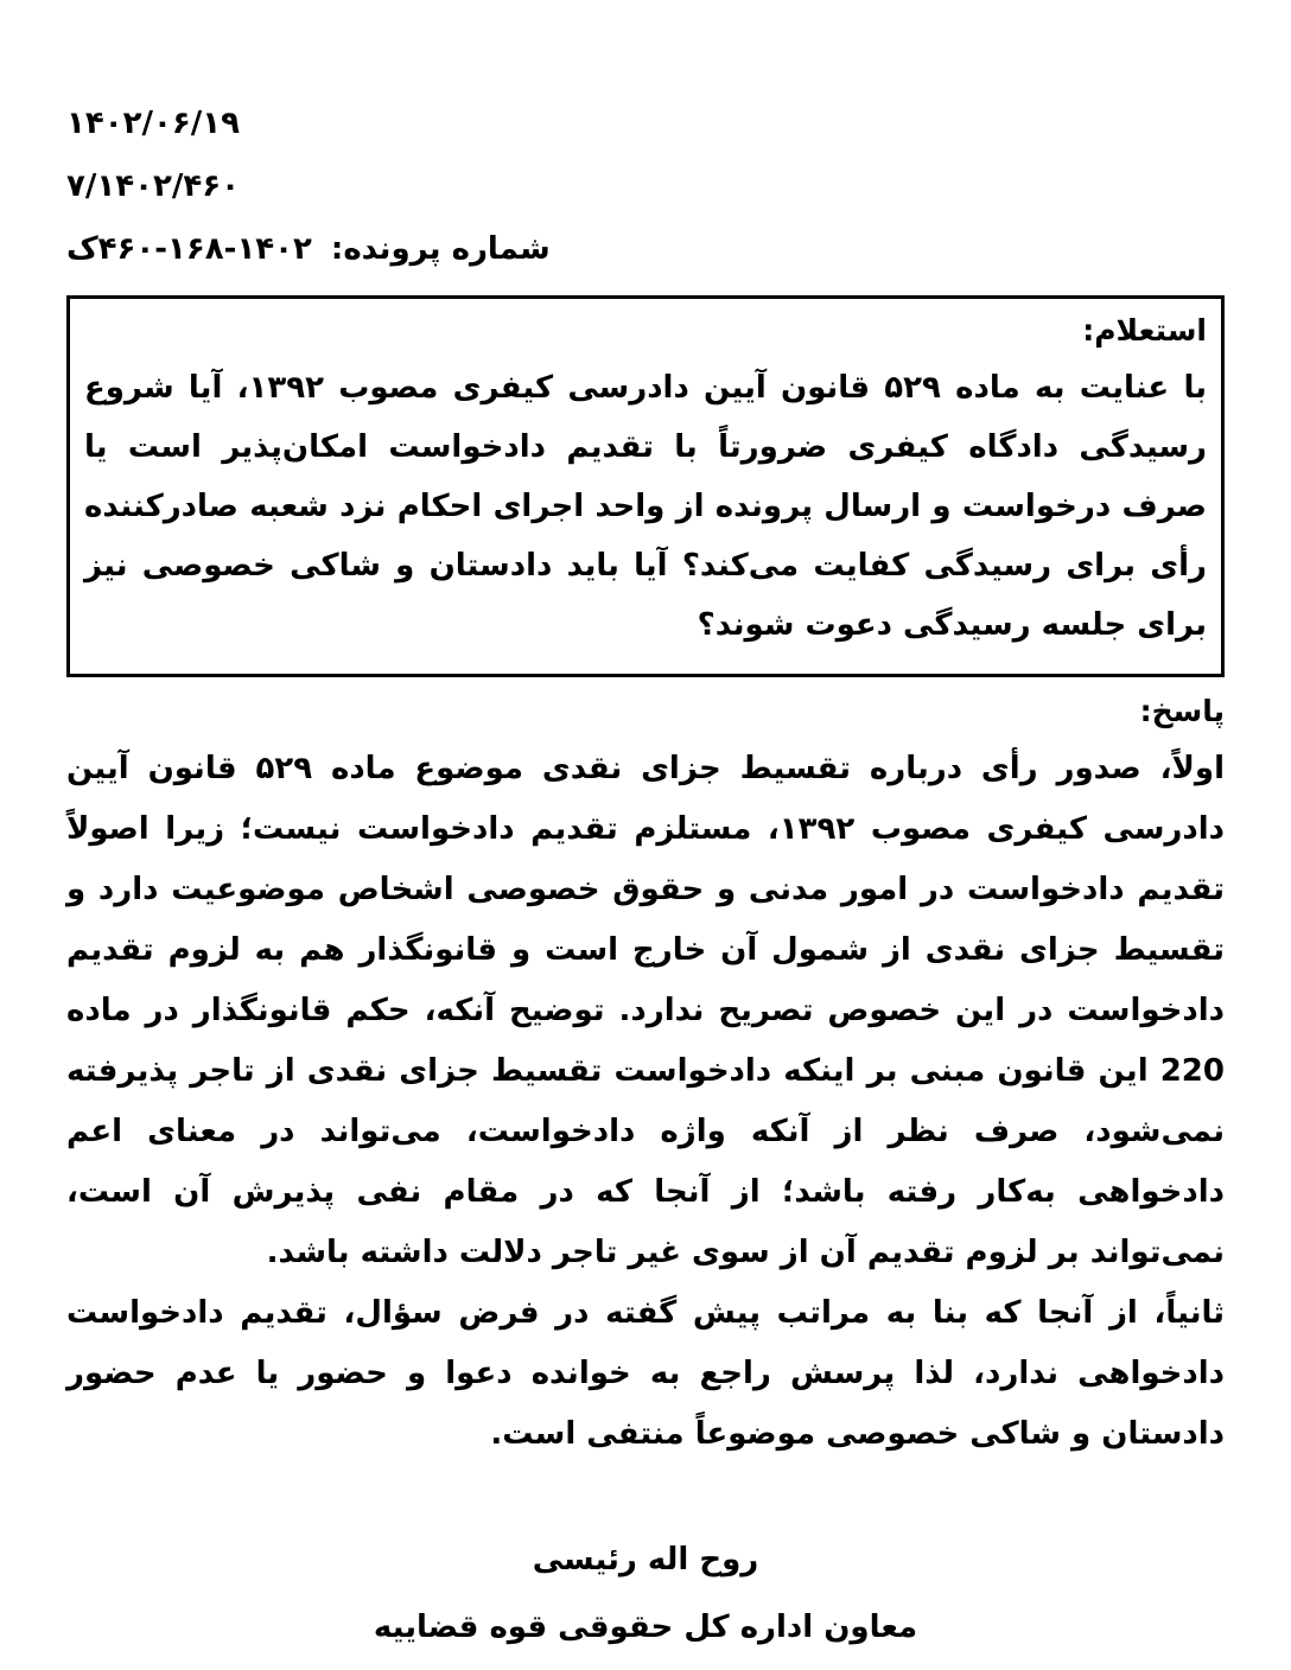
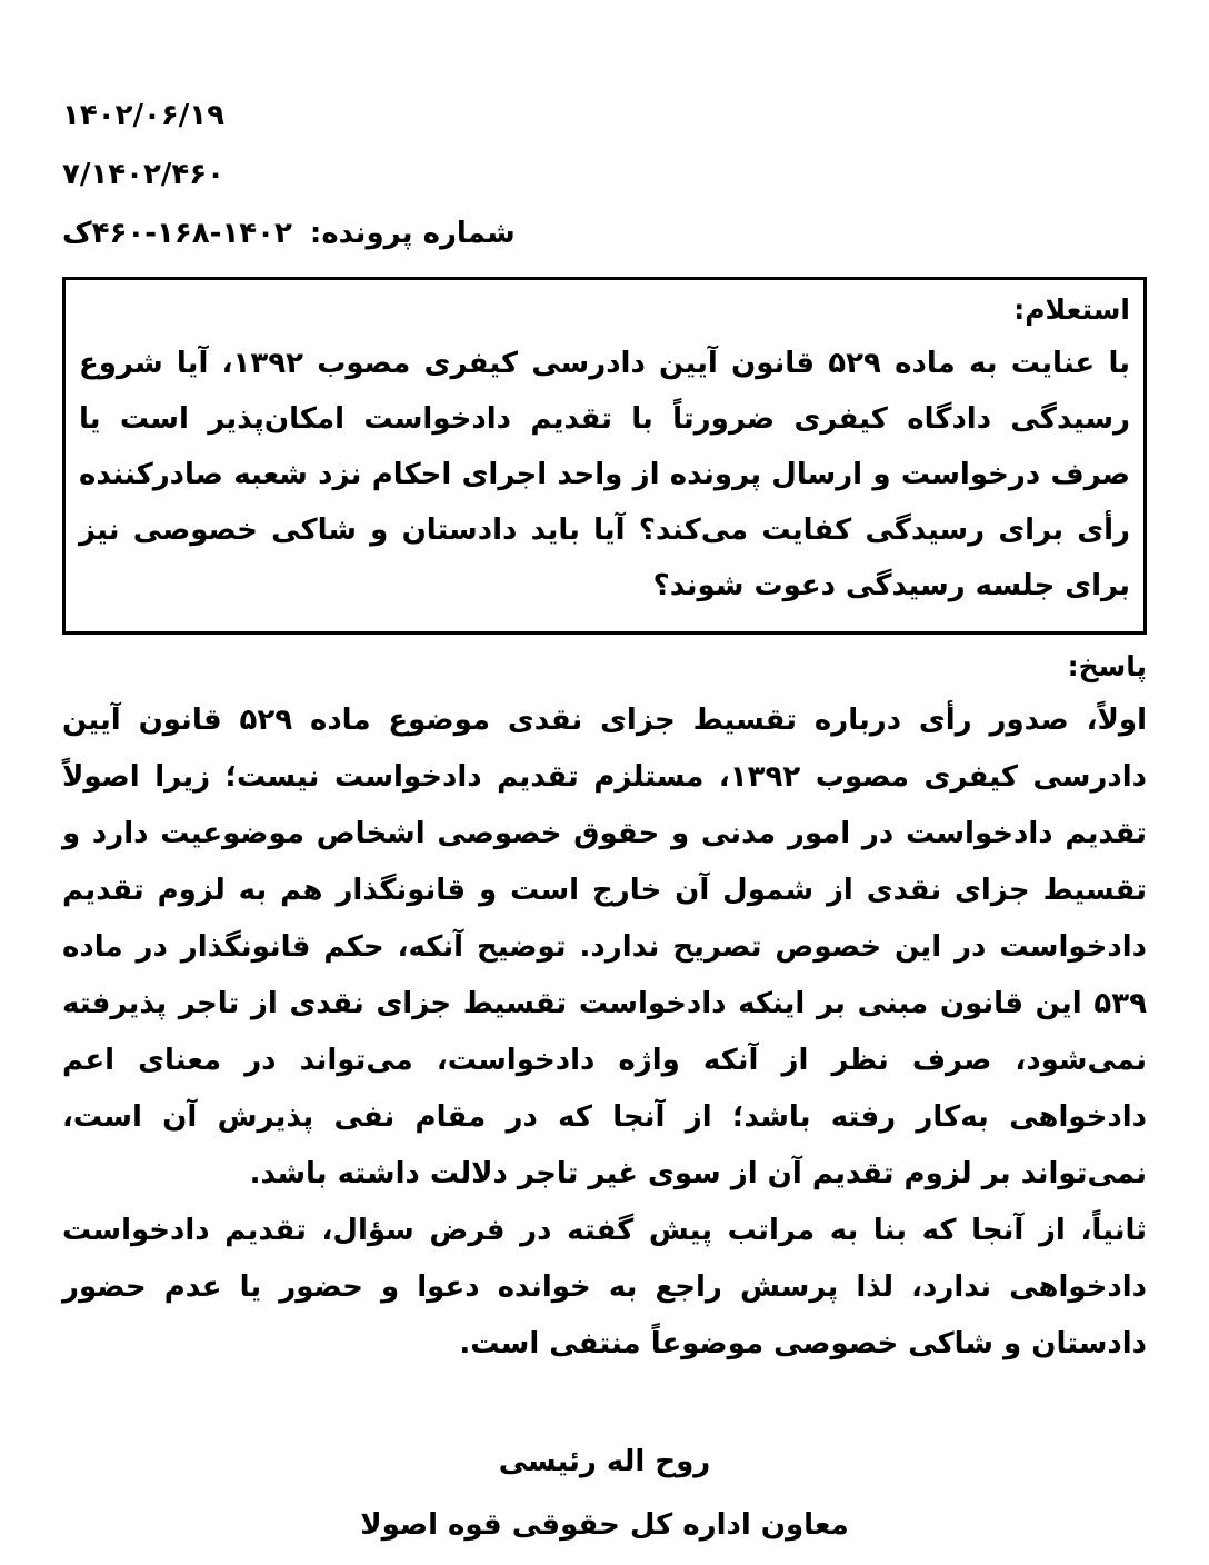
  ۱۴۰۲/۰۶/۱۹
  ۷/۱۴۰۲/۴۶۰
  شماره پرونده:۱۴۰۲-۱۶۸-۴۶۰ک
  استعلام:
  با عنایت به ماده ۵۲۹ قانون آیین دادرسی کیفری مصوب ۱۳۹۲، آیا شروع رسیدگی دادگاه کیفری ضرورتاً با تقدیم دادخواست امکان‌پذیر است یا صرف درخواست و ارسال پرونده از واحد اجرای احکام نزد شعبه صادرکننده رأی برای رسیدگی کفایت می‌کند؟ آیا باید دادستان و شاکی خصوصی نیز برای جلسه رسیدگی دعوت شوند؟
  پاسخ:
- اولاً، صدور رأی درباره تقسیط جزای نقدی موضوع ماده ۵۲۹ قانون آیین دادرسی کیفری مصوب ۱۳۹۲، مستلزم تقدیم دادخواست نیست؛ زیرا اصولاً تقدیم دادخواست در امور مدنی و حقوق خصوصی اشخاص موضوعیت دارد و تقسیط جزای نقدی از شمول آن خارج است و قانونگذار هم به لزوم تقدیم دادخواست در این خصوص تصریح ندارد. توضیح آنکه، حکم قانونگذار در ماده 220 این قانون مبنی بر اینکه دادخواست تقسیط جزای نقدی از تاجر پذیرفته نمی‌شود، صرف نظر از آنکه واژه دادخواست، می‌تواند در معنای اعم دادخواهی به‌کار رفته باشد؛ از آنجا که در مقام نفی پذیرش آن است، نمی‌تواند بر لزوم تقدیم آن از سوی غیر تاجر دلالت داشته باشد.
+ اولاً، صدور رأی درباره تقسیط جزای نقدی موضوع ماده ۵۲۹ قانون آیین دادرسی کیفری مصوب ۱۳۹۲، مستلزم تقدیم دادخواست نیست؛ زیرا اصولاً تقدیم دادخواست در امور مدنی و حقوق خصوصی اشخاص موضوعیت دارد و تقسیط جزای نقدی از شمول آن خارج است و قانونگذار هم به لزوم تقدیم دادخواست در این خصوص تصریح ندارد. توضیح آنکه، حکم قانونگذار در ماده ۵۳۹ این قانون مبنی بر اینکه دادخواست تقسیط جزای نقدی از تاجر پذیرفته نمی‌شود، صرف نظر از آنکه واژه دادخواست، می‌تواند در معنای اعم دادخواهی به‌کار رفته باشد؛ از آنجا که در مقام نفی پذیرش آن است، نمی‌تواند بر لزوم تقدیم آن از سوی غیر تاجر دلالت داشته باشد.
  ثانیاً، از آنجا که بنا به مراتب پیش گفته در فرض سؤال، تقدیم دادخواست دادخواهی ندارد، لذا پرسش راجع به خوانده دعوا و حضور یا عدم حضور دادستان و شاکی خصوصی موضوعاً منتفی است.
  روح اله رئیسی
- معاون اداره کل حقوقی قوه قضاییه
+ معاون اداره کل حقوقی قوه اصولا
